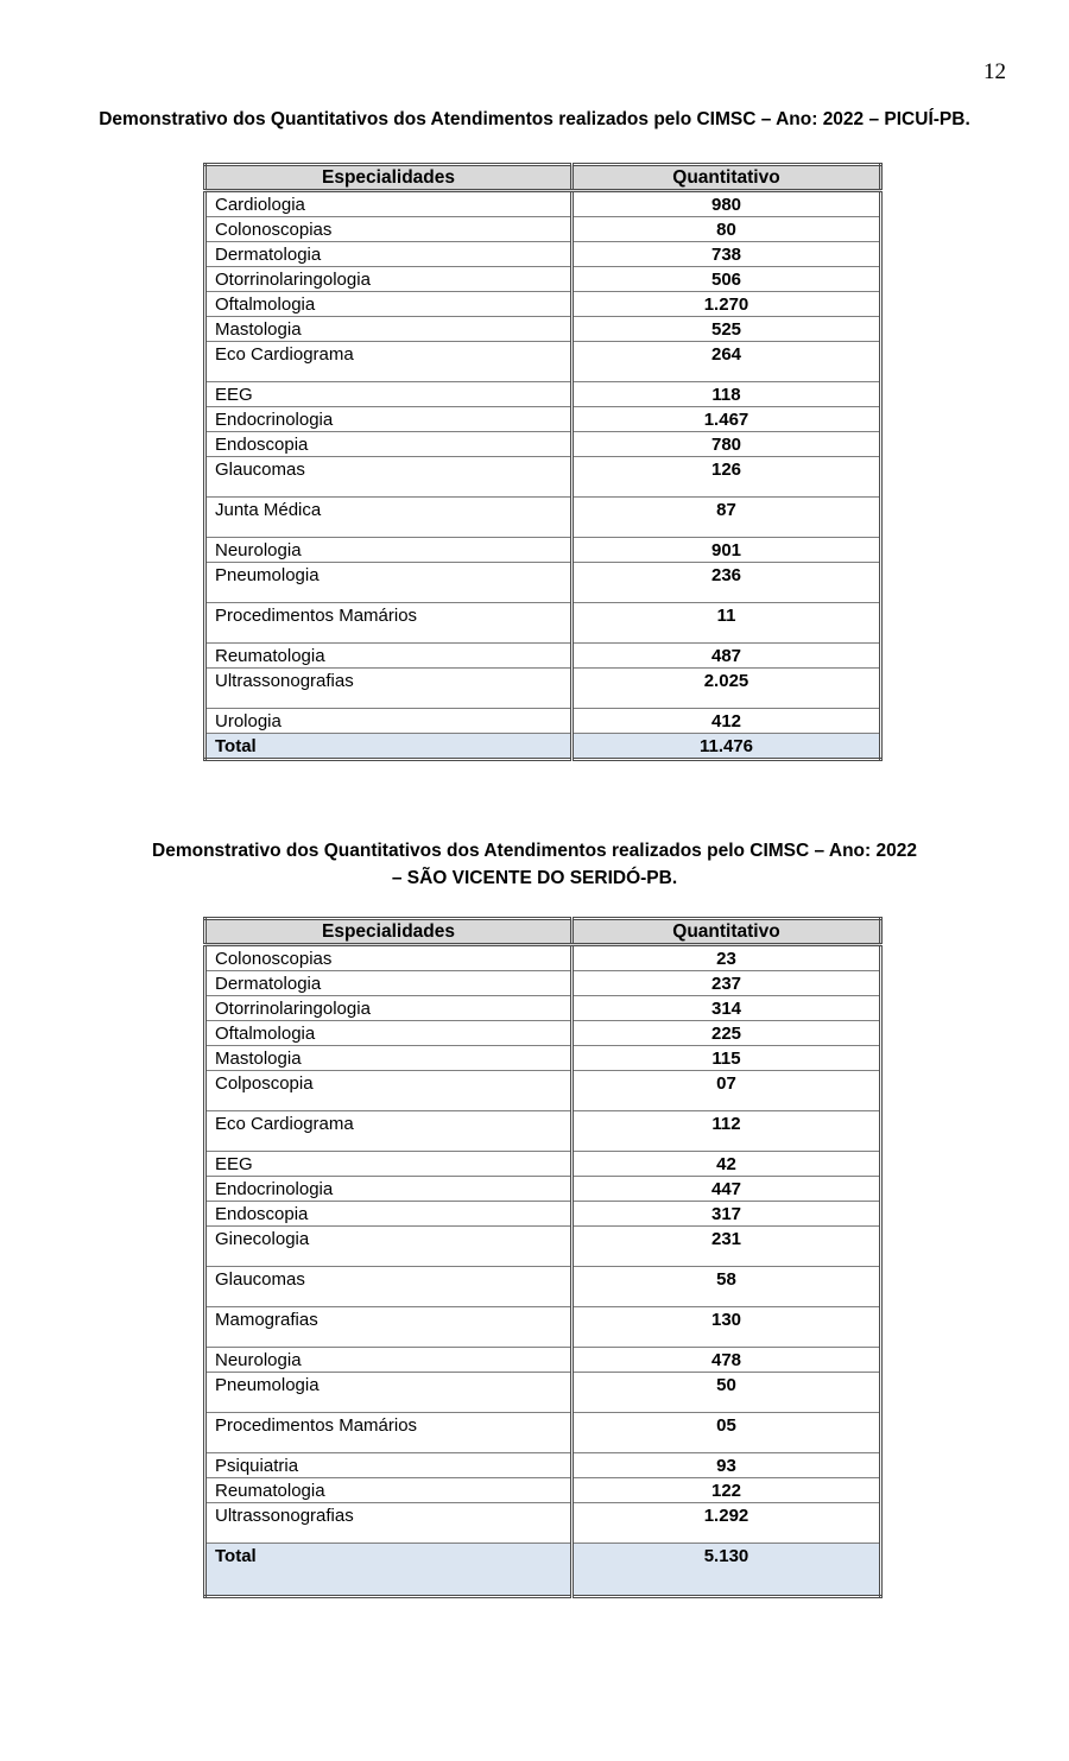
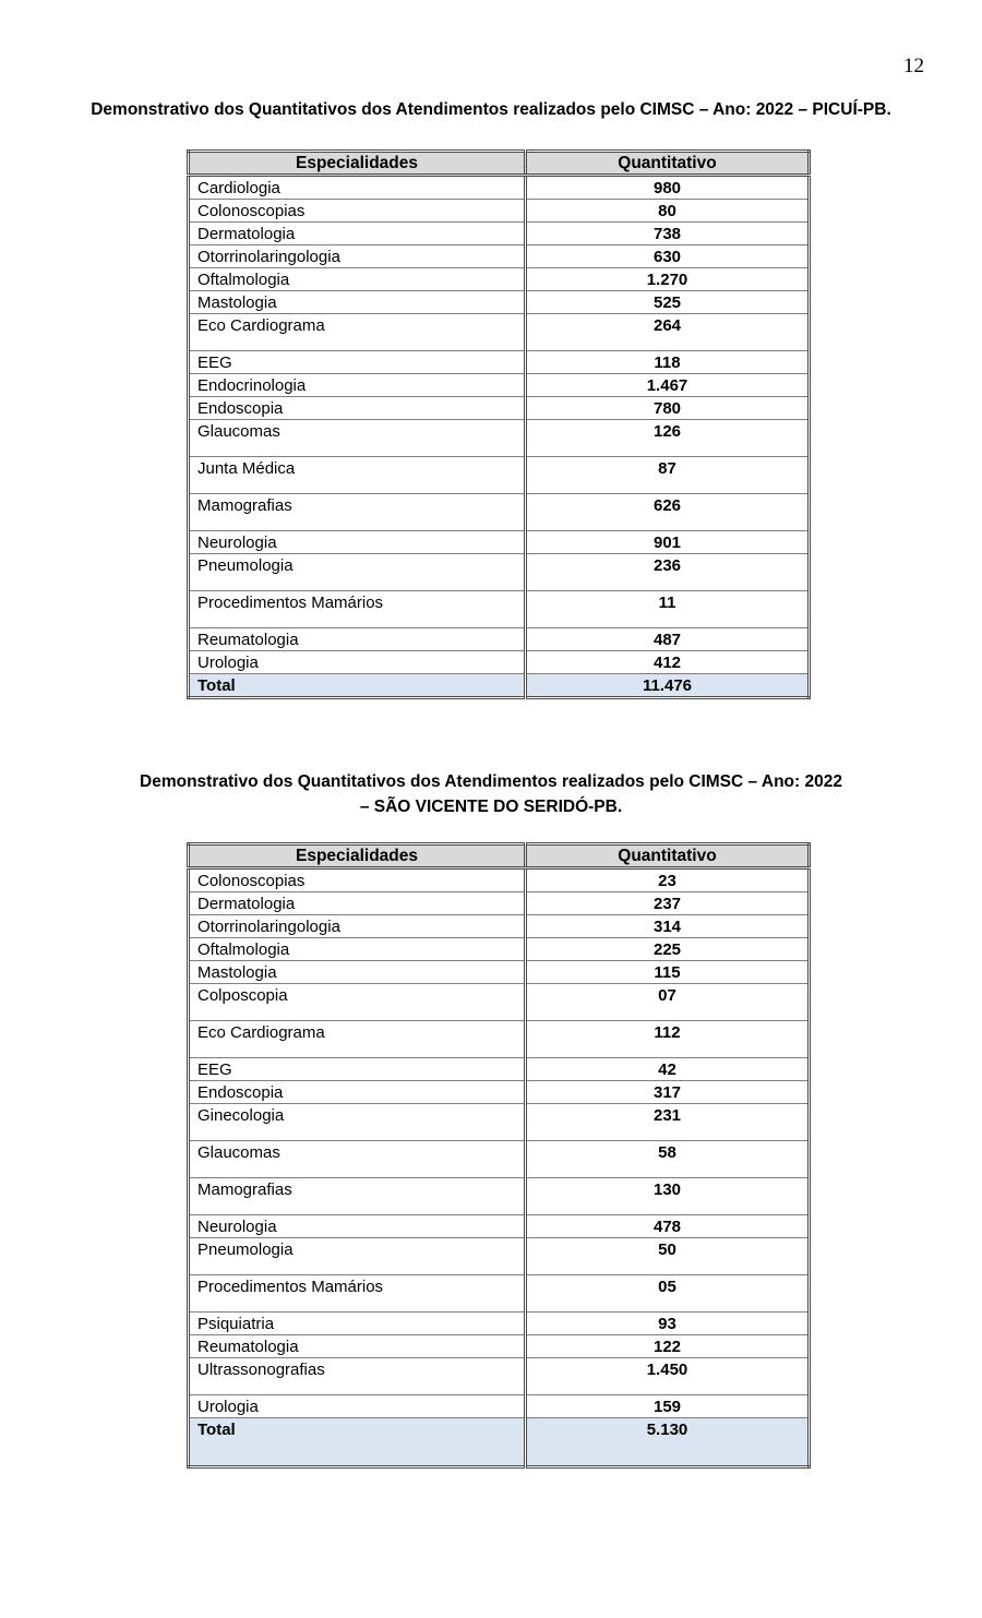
  12
  Demonstrativo dos Quantitativos dos Atendimentos realizados pelo CIMSC – Ano: 2022 – PICUÍ-PB.
  Especialidades	Quantitativo
  Cardiologia	980
  Colonoscopias	80
  Dermatologia	738
- Otorrinolaringologia	506
+ Otorrinolaringologia	630
  Oftalmologia	1.270
  Mastologia	525
  Eco Cardiograma	264
  EEG	118
  Endocrinologia	1.467
  Endoscopia	780
  Glaucomas	126
  Junta Médica	87
+ Mamografias	626
  Neurologia	901
  Pneumologia	236
  Procedimentos Mamários	11
  Reumatologia	487
- Ultrassonografias	2.025
  Urologia	412
  Total	11.476
  Demonstrativo dos Quantitativos dos Atendimentos realizados pelo CIMSC – Ano: 2022
  – SÃO VICENTE DO SERIDÓ-PB.
  Especialidades	Quantitativo
  Colonoscopias	23
  Dermatologia	237
  Otorrinolaringologia	314
  Oftalmologia	225
  Mastologia	115
  Colposcopia	07
  Eco Cardiograma	112
  EEG	42
- Endocrinologia	447
  Endoscopia	317
  Ginecologia	231
  Glaucomas	58
  Mamografias	130
  Neurologia	478
  Pneumologia	50
  Procedimentos Mamários	05
  Psiquiatria	93
  Reumatologia	122
- Ultrassonografias	1.292
+ Ultrassonografias	1.450
+ Urologia	159
  Total	5.130
